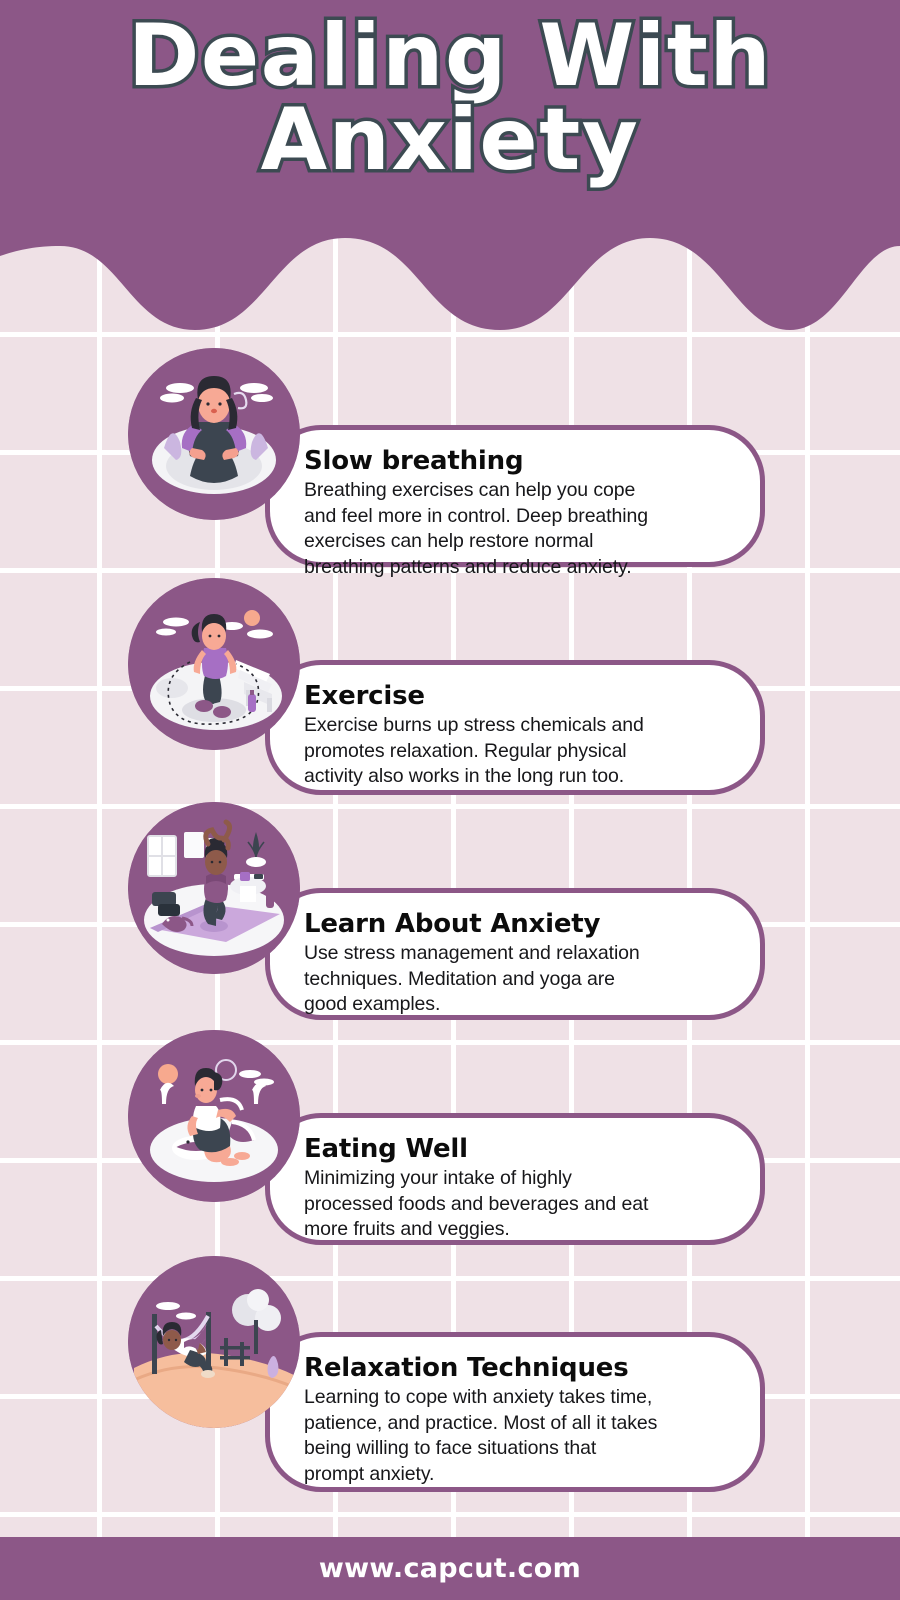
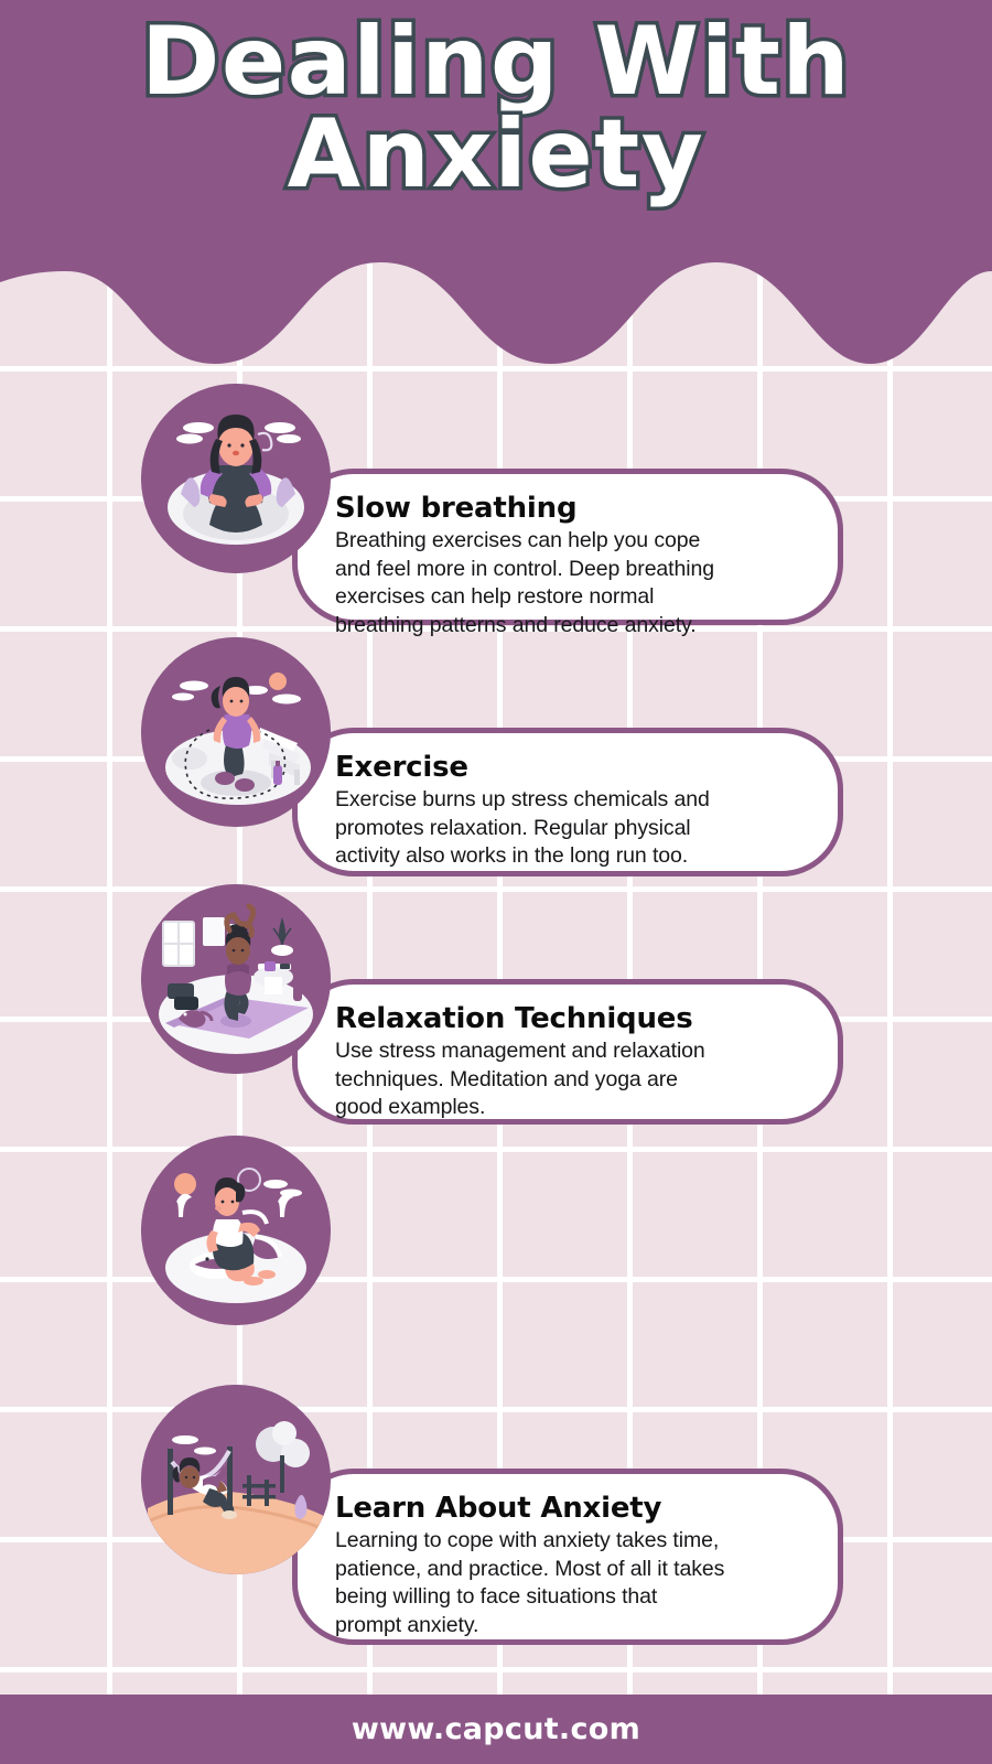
  Dealing With
  Anxiety
  Slow breathing
  Breathing exercises can help you cope
  and feel more in control. Deep breathing
  exercises can help restore normal
  breathing patterns and reduce anxiety.
  Exercise
  Exercise burns up stress chemicals and
  promotes relaxation. Regular physical
  activity also works in the long run too.
- Learn About Anxiety
+ Relaxation Techniques
  Use stress management and relaxation
  techniques. Meditation and yoga are
  good examples.
- Eating Well
- Minimizing your intake of highly
- processed foods and beverages and eat
- more fruits and veggies.
- Relaxation Techniques
+ Learn About Anxiety
  Learning to cope with anxiety takes time,
  patience, and practice. Most of all it takes
  being willing to face situations that
  prompt anxiety.
  www.capcut.com
